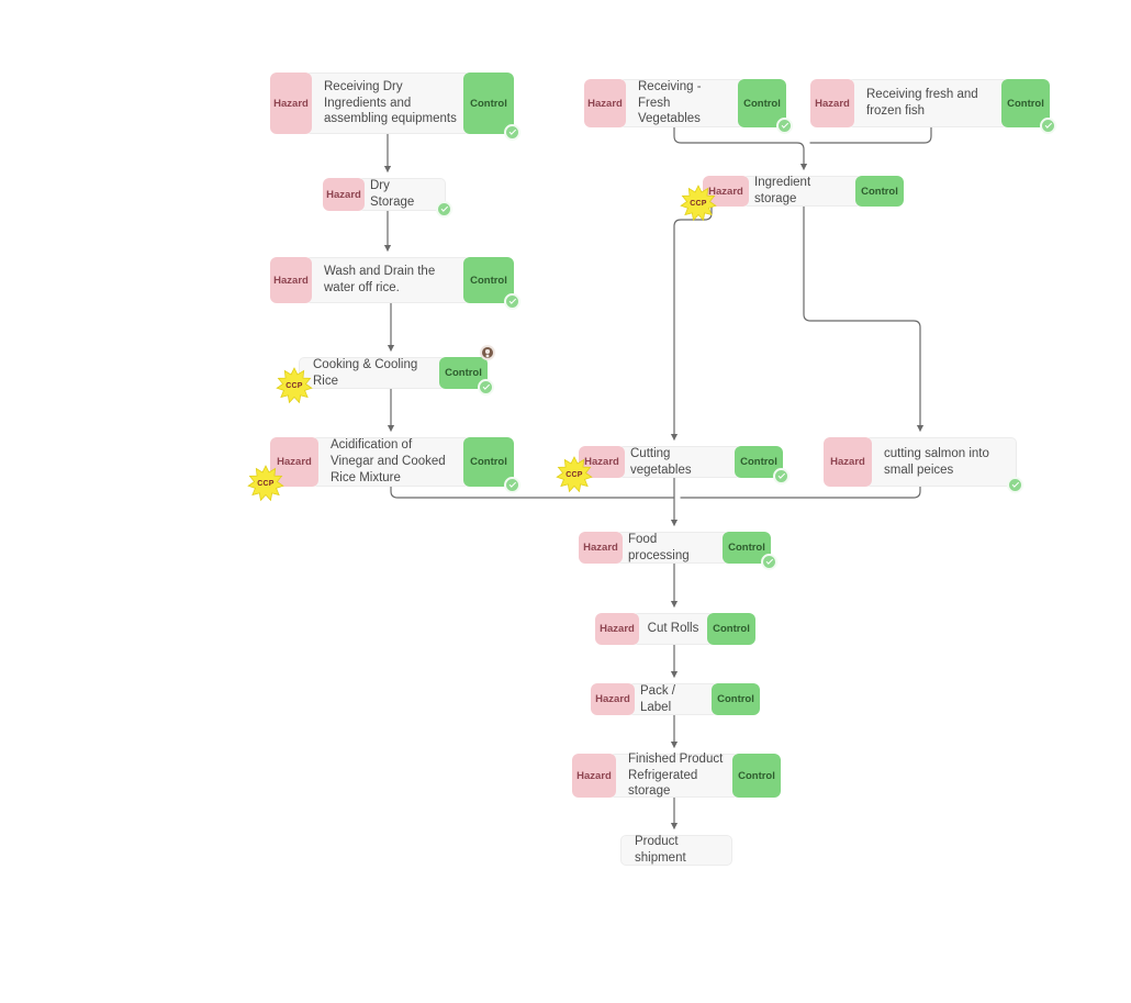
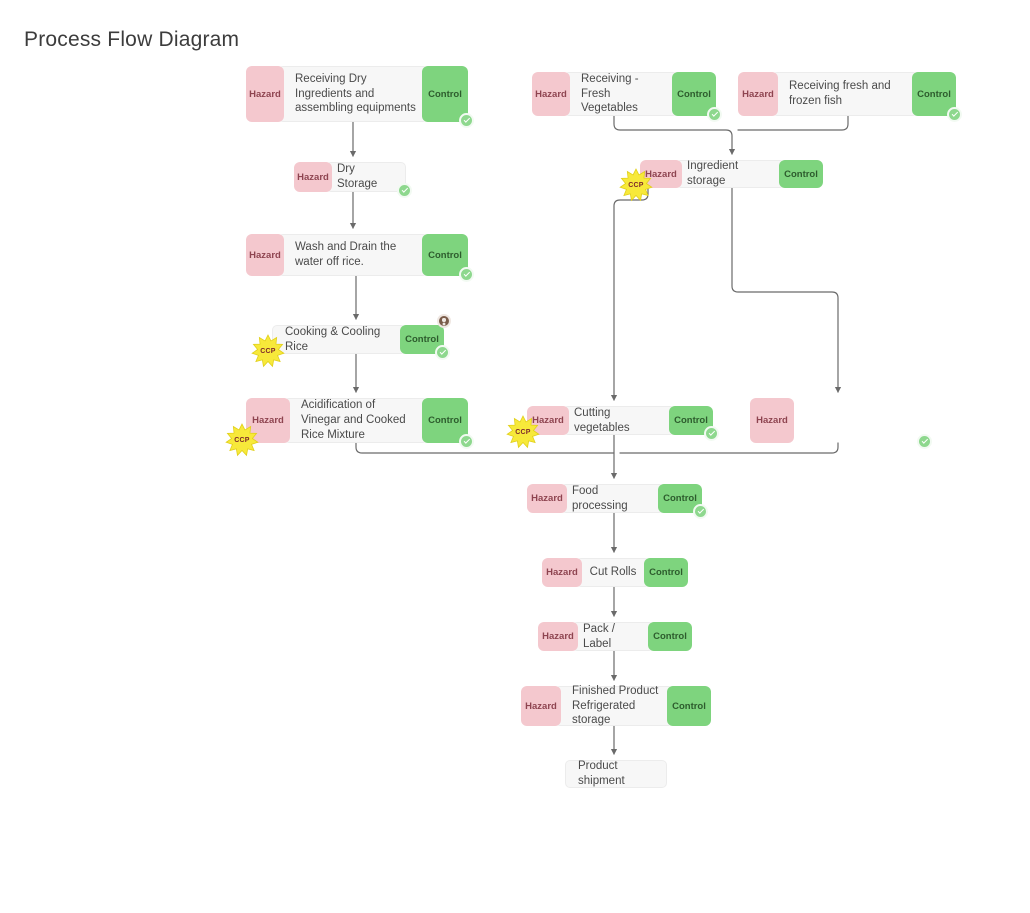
+ Process Flow Diagram
  Hazard
  Receiving Dry Ingredients and assembling equipments
  Control
  Hazard
  Dry Storage
  Hazard
  Wash and Drain the water off rice.
  Control
  Cooking & Cooling Rice
  Control
  Hazard
  Acidification of Vinegar and Cooked Rice Mixture
  Control
  Hazard
  Receiving - Fresh Vegetables
  Control
  Hazard
  Receiving fresh and frozen fish
  Control
  Hazard
  Ingredient storage
  Control
  Hazard
  Cutting vegetables
  Control
  Hazard
- cutting salmon into small peices
  Hazard
  Food processing
  Control
  Hazard
  Cut Rolls
  Control
  Hazard
  Pack / Label
  Control
  Hazard
  Finished Product Refrigerated storage
  Control
  Product shipment
